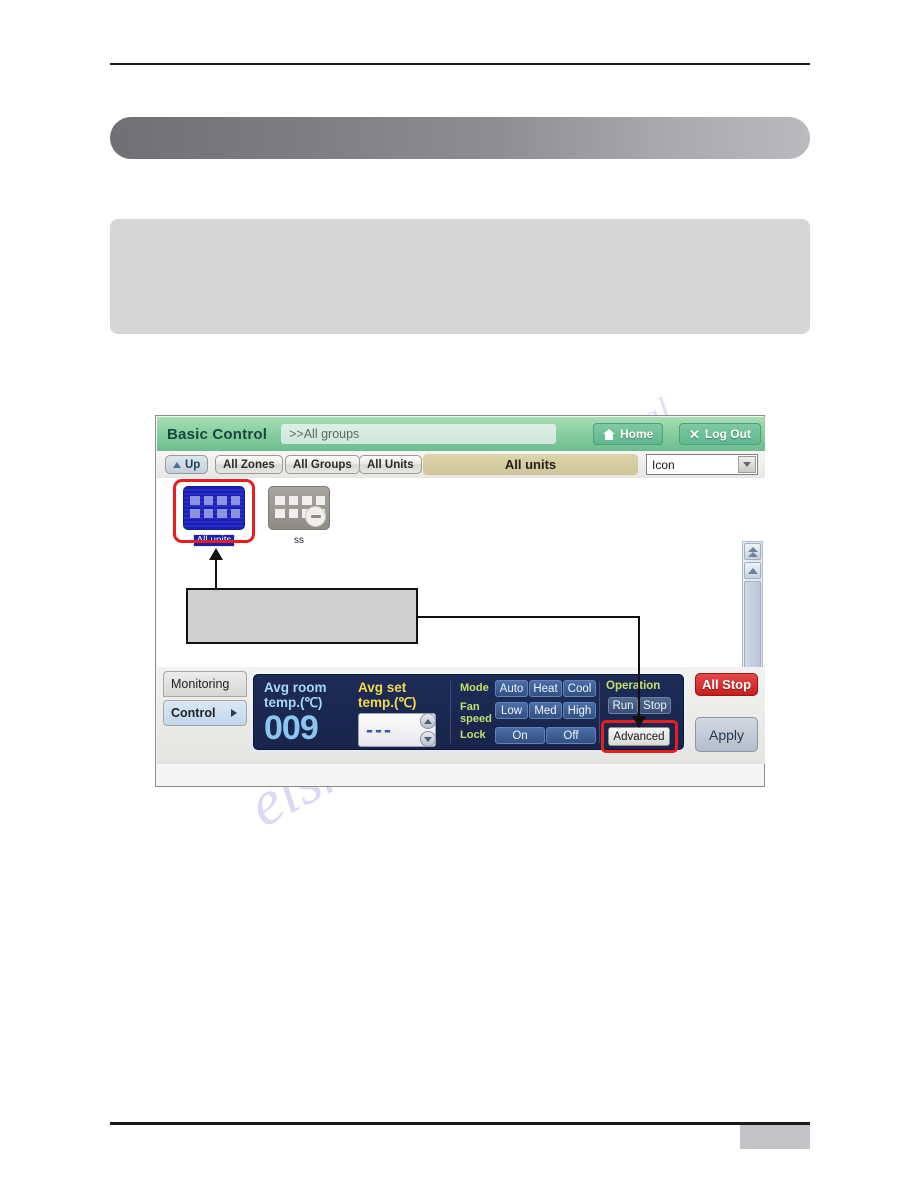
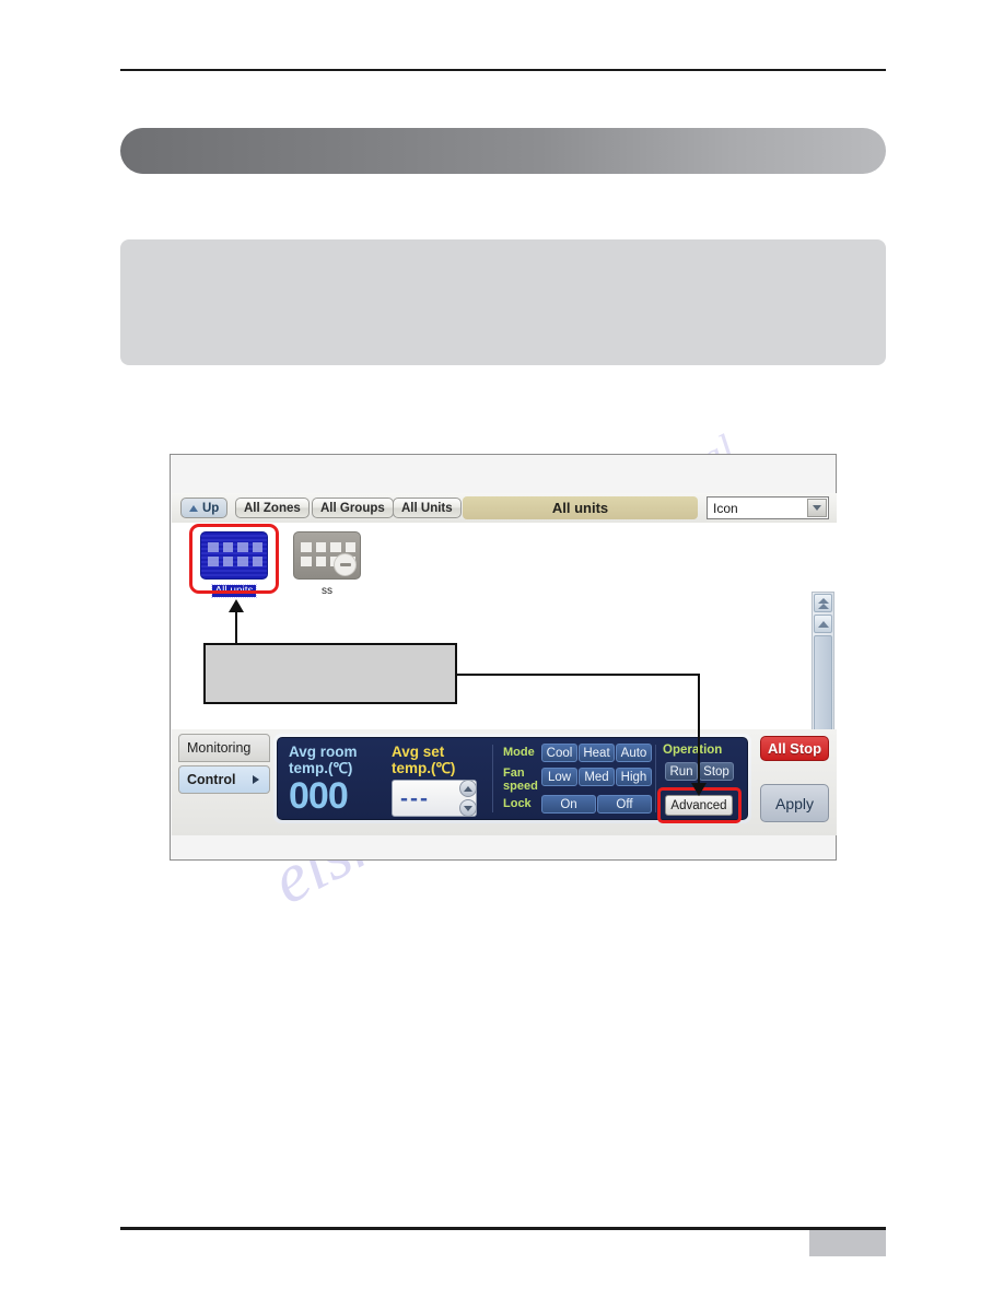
- Basic Control
- >>All groups
- Home
- ✕
- Log Out
  Up
  All Zones
  All Groups
  All Units
  All units
  Icon
  All units
  ss
  Monitoring
  Control
  Avg room
  temp.(℃)
- 009
+ 000
  Avg set
  temp.(℃)
  ---
  Mode
- Auto
+ Cool
  Heat
- Cool
+ Auto
  Fan
  speed
  Low
  Med
  High
  Lock
  On
  Off
  Operation
  Run
  Stop
  Advanced
  All Stop
  Apply
